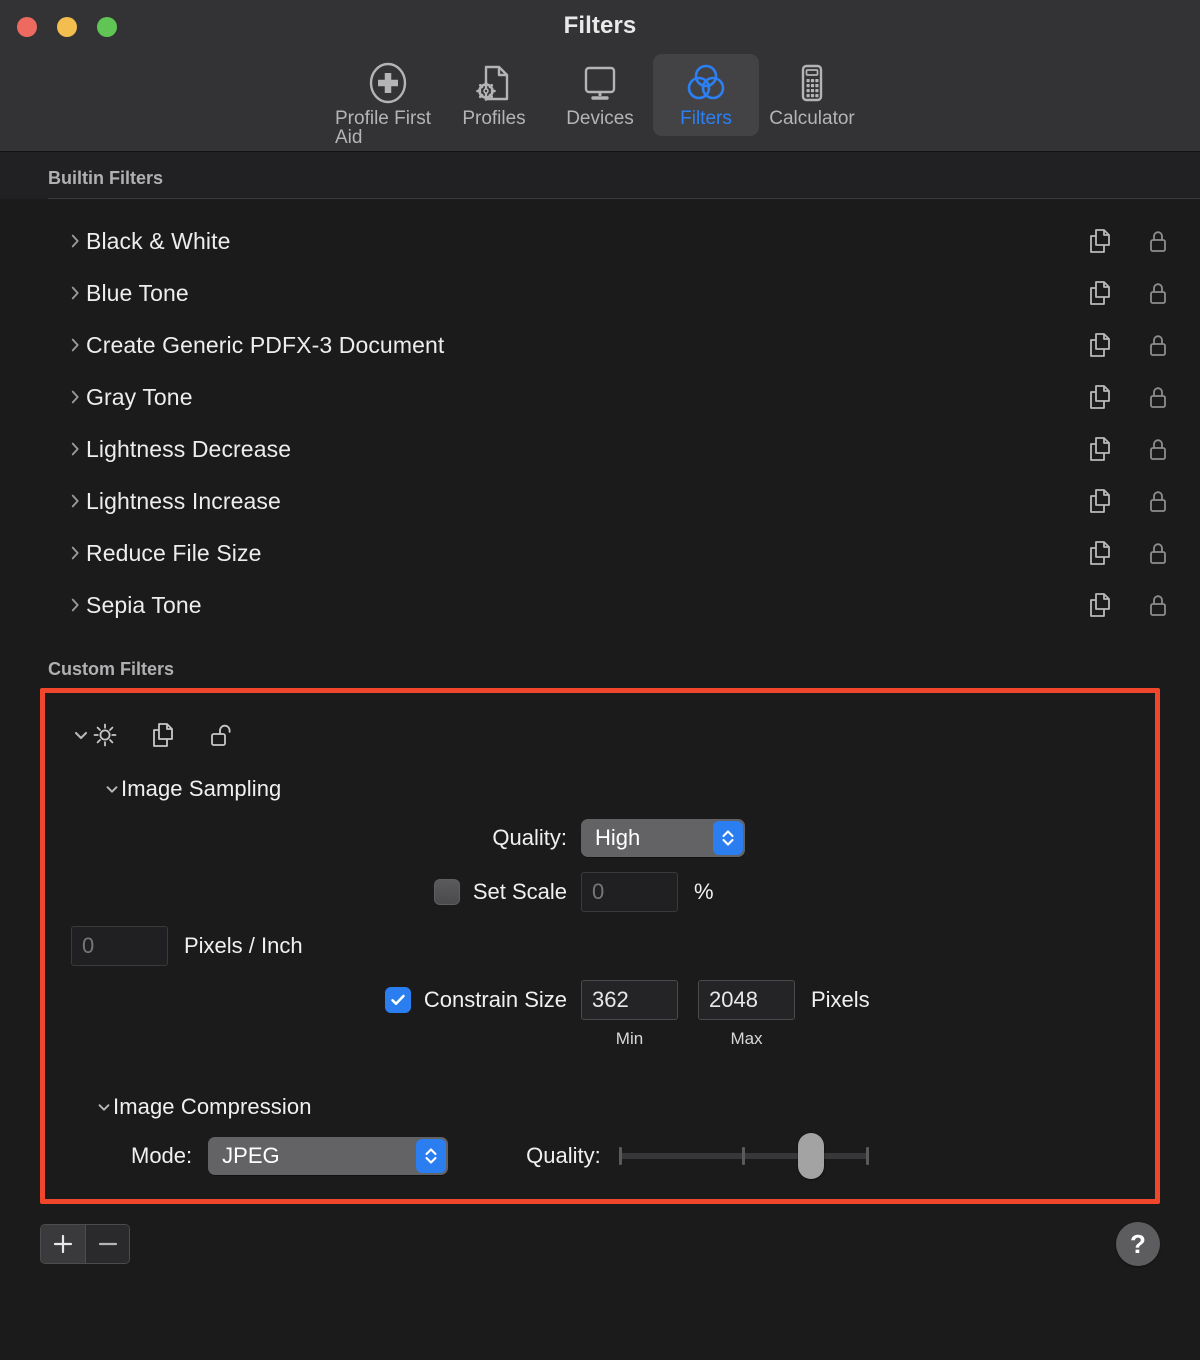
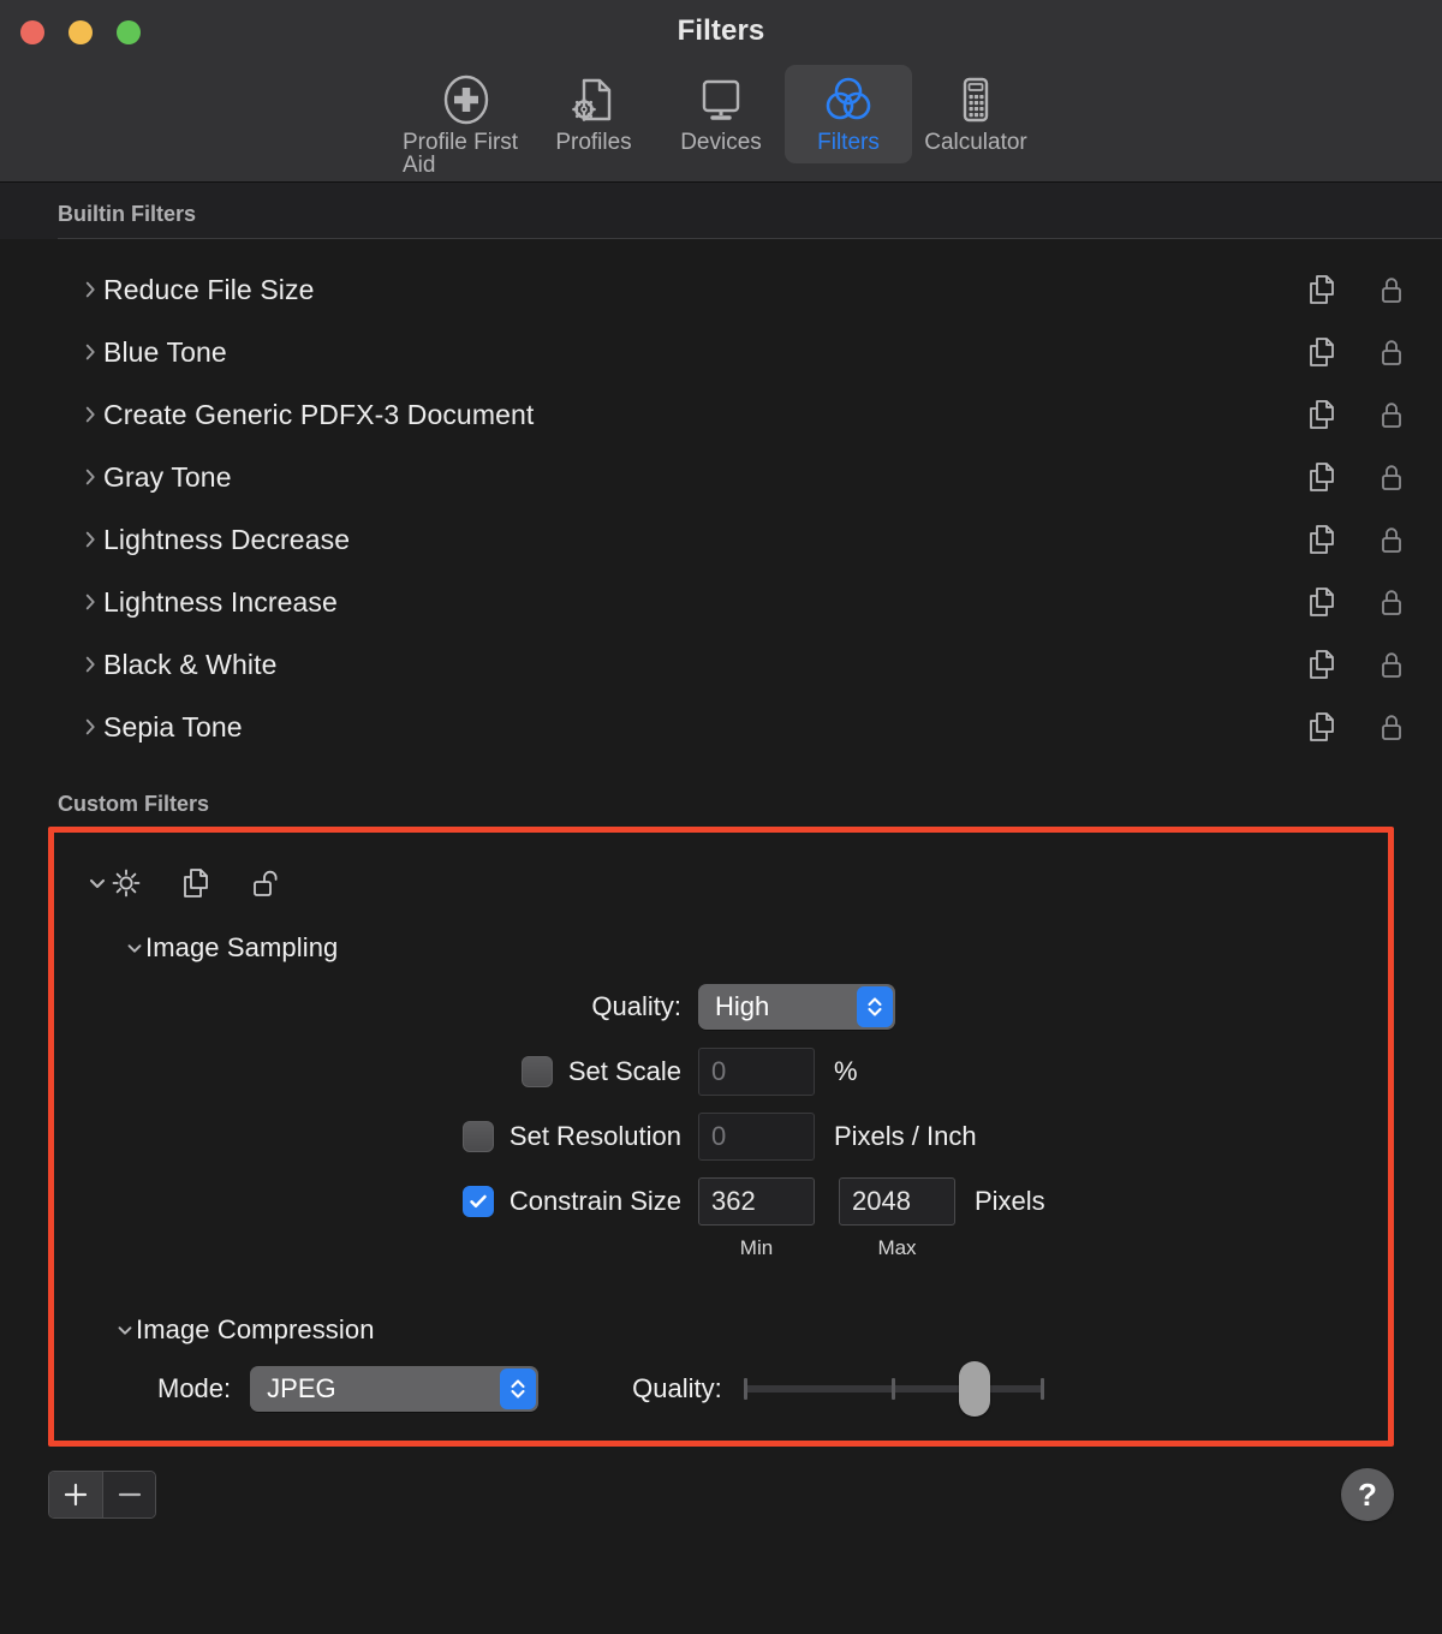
  Filters
  Profile First Aid
  Profiles
  Devices
  Filters
  Calculator
  Builtin Filters
- Black & White
+ Reduce File Size
  Blue Tone
  Create Generic PDFX-3 Document
  Gray Tone
  Lightness Decrease
  Lightness Increase
- Reduce File Size
+ Black & White
  Sepia Tone
  Custom Filters
  Image Sampling
  Quality:
  High
  Set Scale
  0
  %
+ Set Resolution
  0
  Pixels / Inch
  Constrain Size
  362
  2048
  Pixels
  Min
  Max
  Image Compression
  Mode:
  JPEG
  Quality:
  ?
